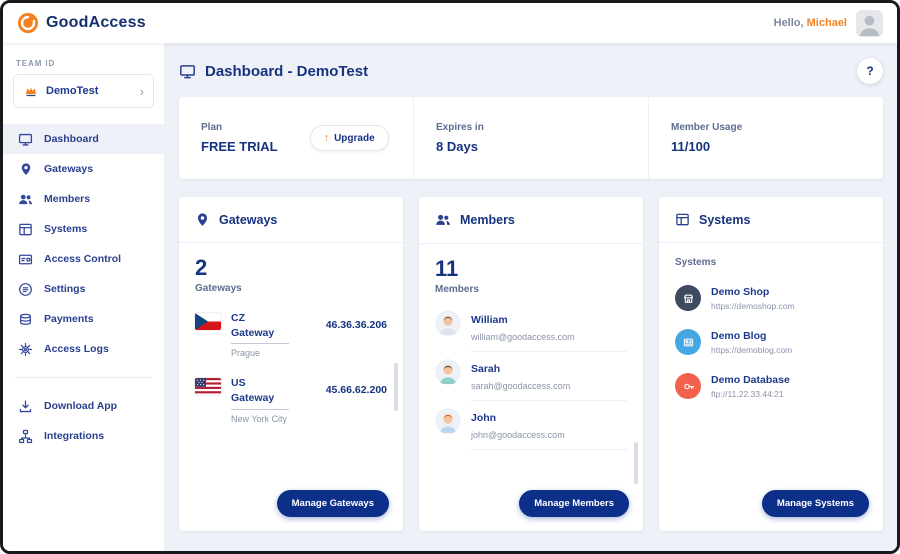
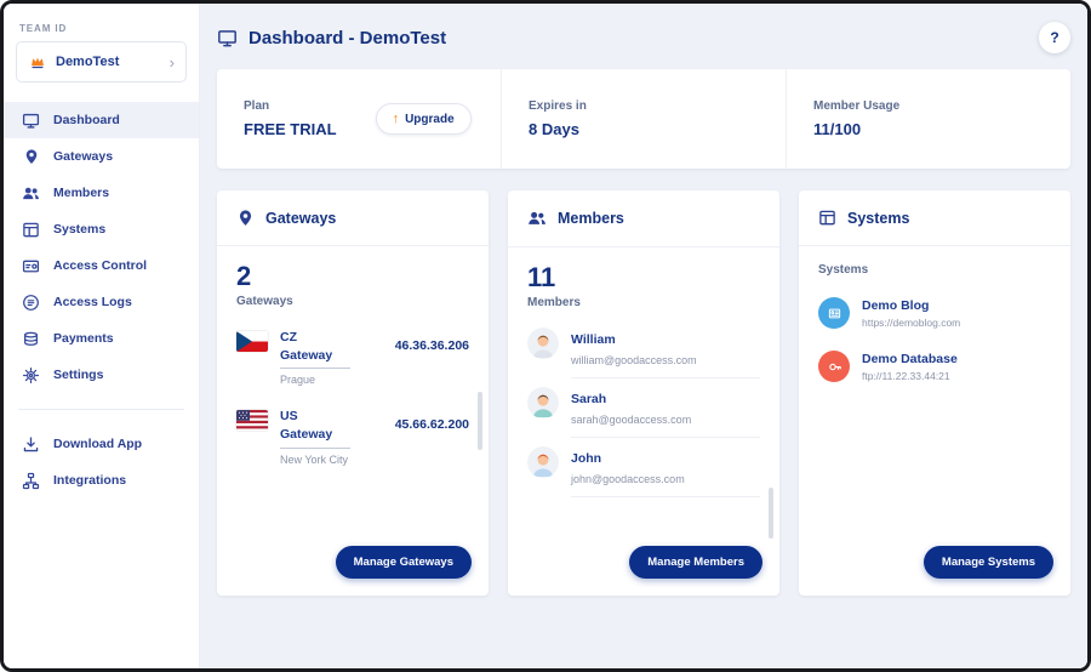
- GoodAccess
- Hello, Michael
  TEAM ID
  DemoTest
  ›
  Dashboard
  Gateways
  Members
  Systems
  Access Control
- Settings
+ Access Logs
  Payments
- Access Logs
+ Settings
  Download App
  Integrations
  Dashboard - DemoTest
  ?
  Plan
  FREE TRIAL
  ↑
  Upgrade
  Expires in
  8 Days
  Member Usage
  11/100
  Gateways
  2
  Gateways
  CZ Gateway
  Prague
  46.36.36.206
  US Gateway
  New York City
  45.66.62.200
  Manage Gateways
  Members
  11
  Members
  William
  william@goodaccess.com
  Sarah
  sarah@goodaccess.com
  John
  john@goodaccess.com
  Manage Members
  Systems
  Systems
- Demo Shop
- https://demoshop.com
  Demo Blog
  https://demoblog.com
  Demo Database
  ftp://11.22.33.44:21
  Manage Systems
